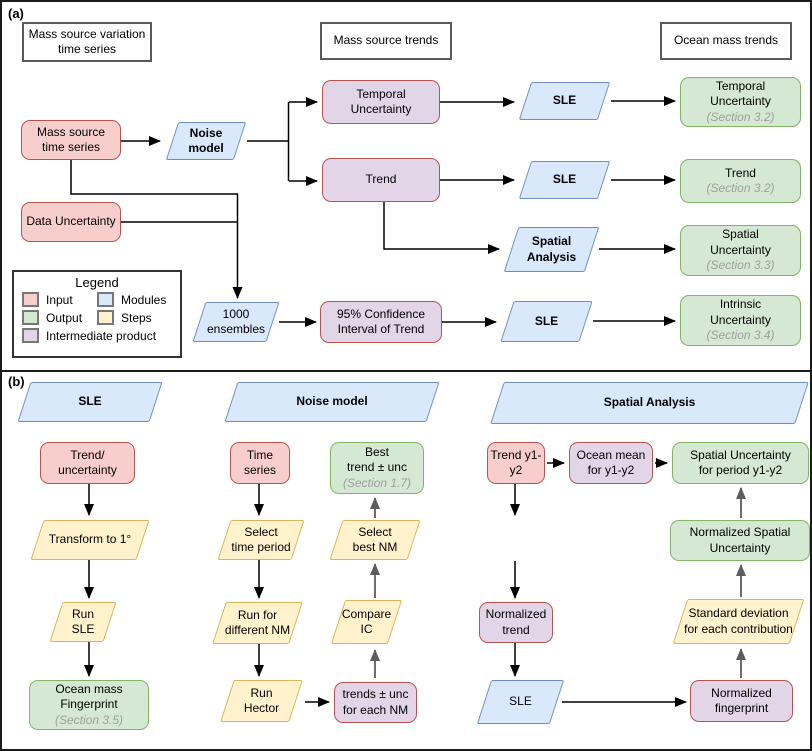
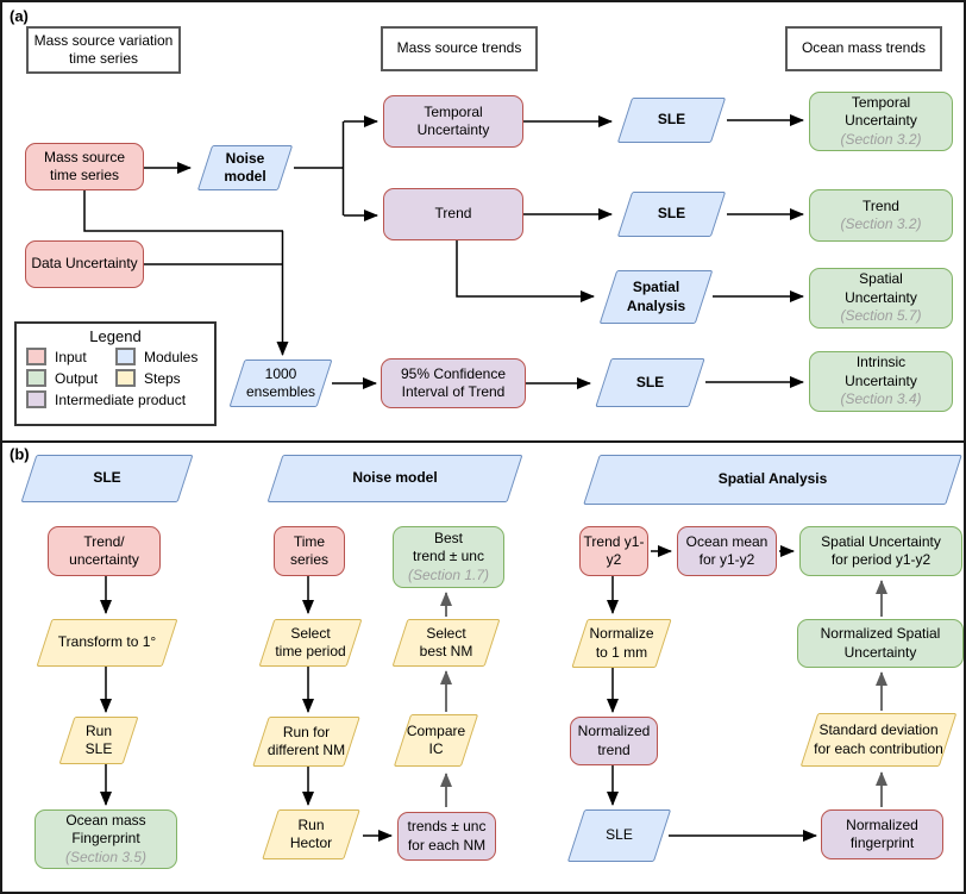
  (a)
  Mass source variation
  time series
  Mass source trends
  Ocean mass trends
  Mass source
  time series
  Noise
  model
  Data Uncertainty
  Temporal
  Uncertainty
  Trend
  SLE
  SLE
  Spatial
  Analysis
  1000
  ensembles
  95% Confidence
  Interval of Trend
  SLE
  Temporal
  Uncertainty
  (Section 3.2)
  Trend
  (Section 3.2)
  Spatial
  Uncertainty
- (Section 3.3)
+ (Section 5.7)
  Intrinsic
  Uncertainty
  (Section 3.4)
  Legend
  Input
  Modules
  Output
  Steps
  Intermediate product
  (b)
  SLE
  Trend/
  uncertainty
  Transform to 1°
  Run
  SLE
  Ocean mass
  Fingerprint
  (Section 3.5)
  Noise model
  Time
  series
  Best
  trend ± unc
  (Section 1.7)
  Select
  time period
  Select
  best NM
  Run for
  different NM
  Compare
  IC
  Run
  Hector
  trends ± unc
  for each NM
  Spatial Analysis
  Trend y1-
  y2
  Ocean mean
  for y1-y2
  Spatial Uncertainty
  for period y1-y2
+ Normalize
+ to 1 mm
  Normalized Spatial
  Uncertainty
  Normalized
  trend
  Standard deviation
  for each contribution
  SLE
  Normalized
  fingerprint
